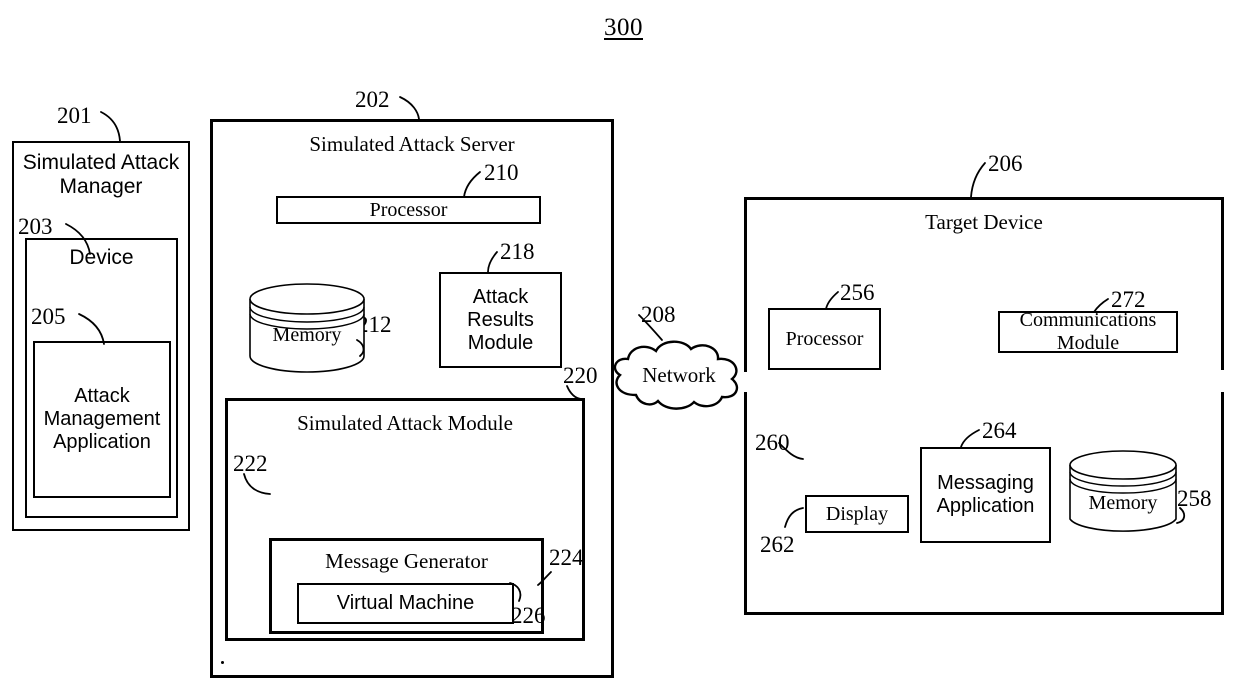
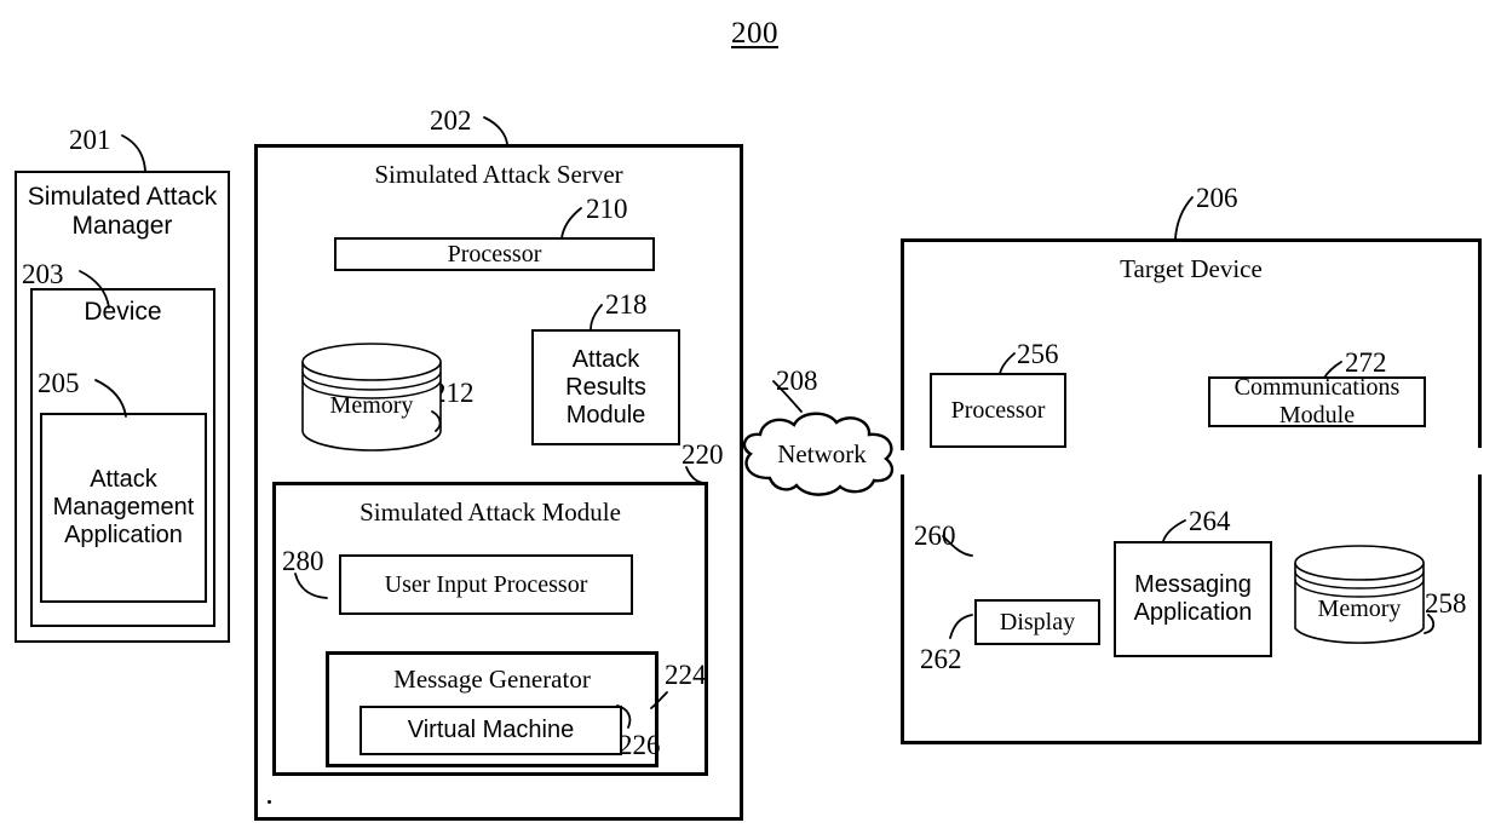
- 300
+ 200
  201
  Simulated Attack
  Manager
  203
  Device
  205
  Attack
  Management
  Application
  202
  Simulated Attack Server
  210
  Processor
  Memory
  218
  Attack
  Results
  Module
  220
  Simulated Attack Module
- 222
+ 280
+ User Input Processor
  224
  Message Generator
  226
  Virtual Machine
  208
  Network
  206
  Target Device
  256
  Processor
  272
  Communications
  Module
  260
  262
  Display
  264
  Messaging
  Application
  258
  Memory
